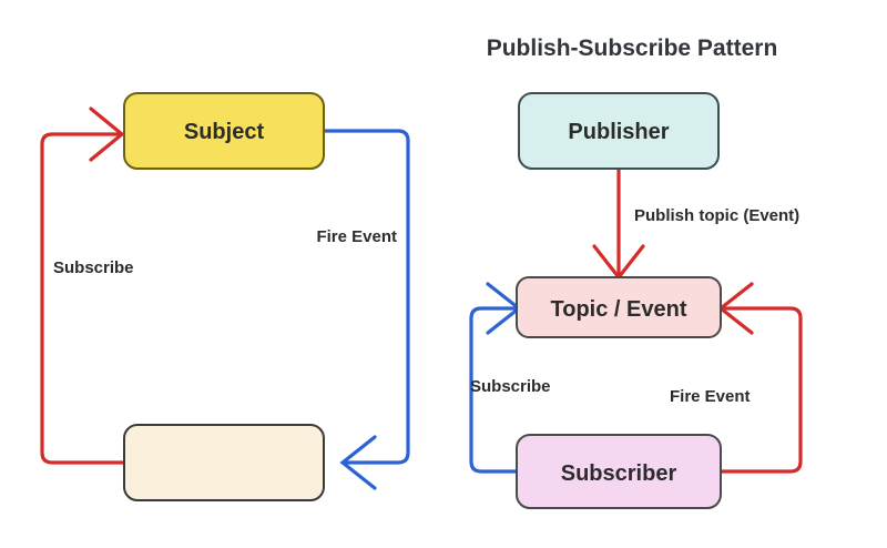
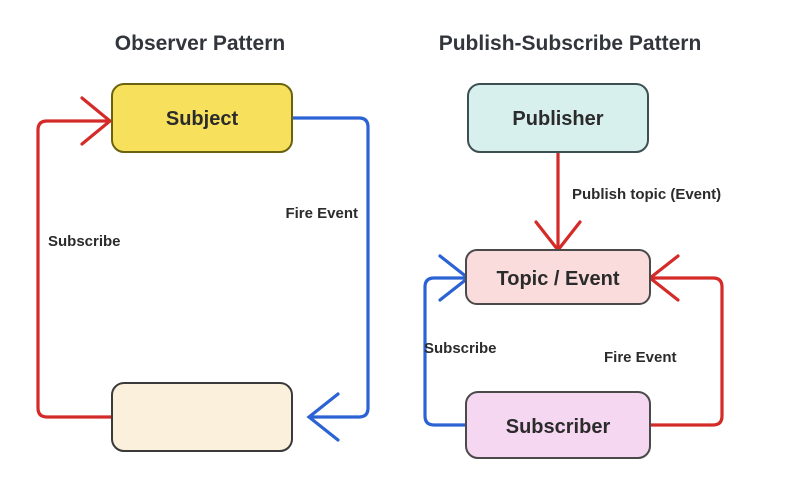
+ Observer Pattern
  Subject
  Subscribe
  Fire Event
  Publish-Subscribe Pattern
  Publisher
  Topic / Event
  Subscriber
  Publish topic (Event)
  Subscribe
  Fire Event
